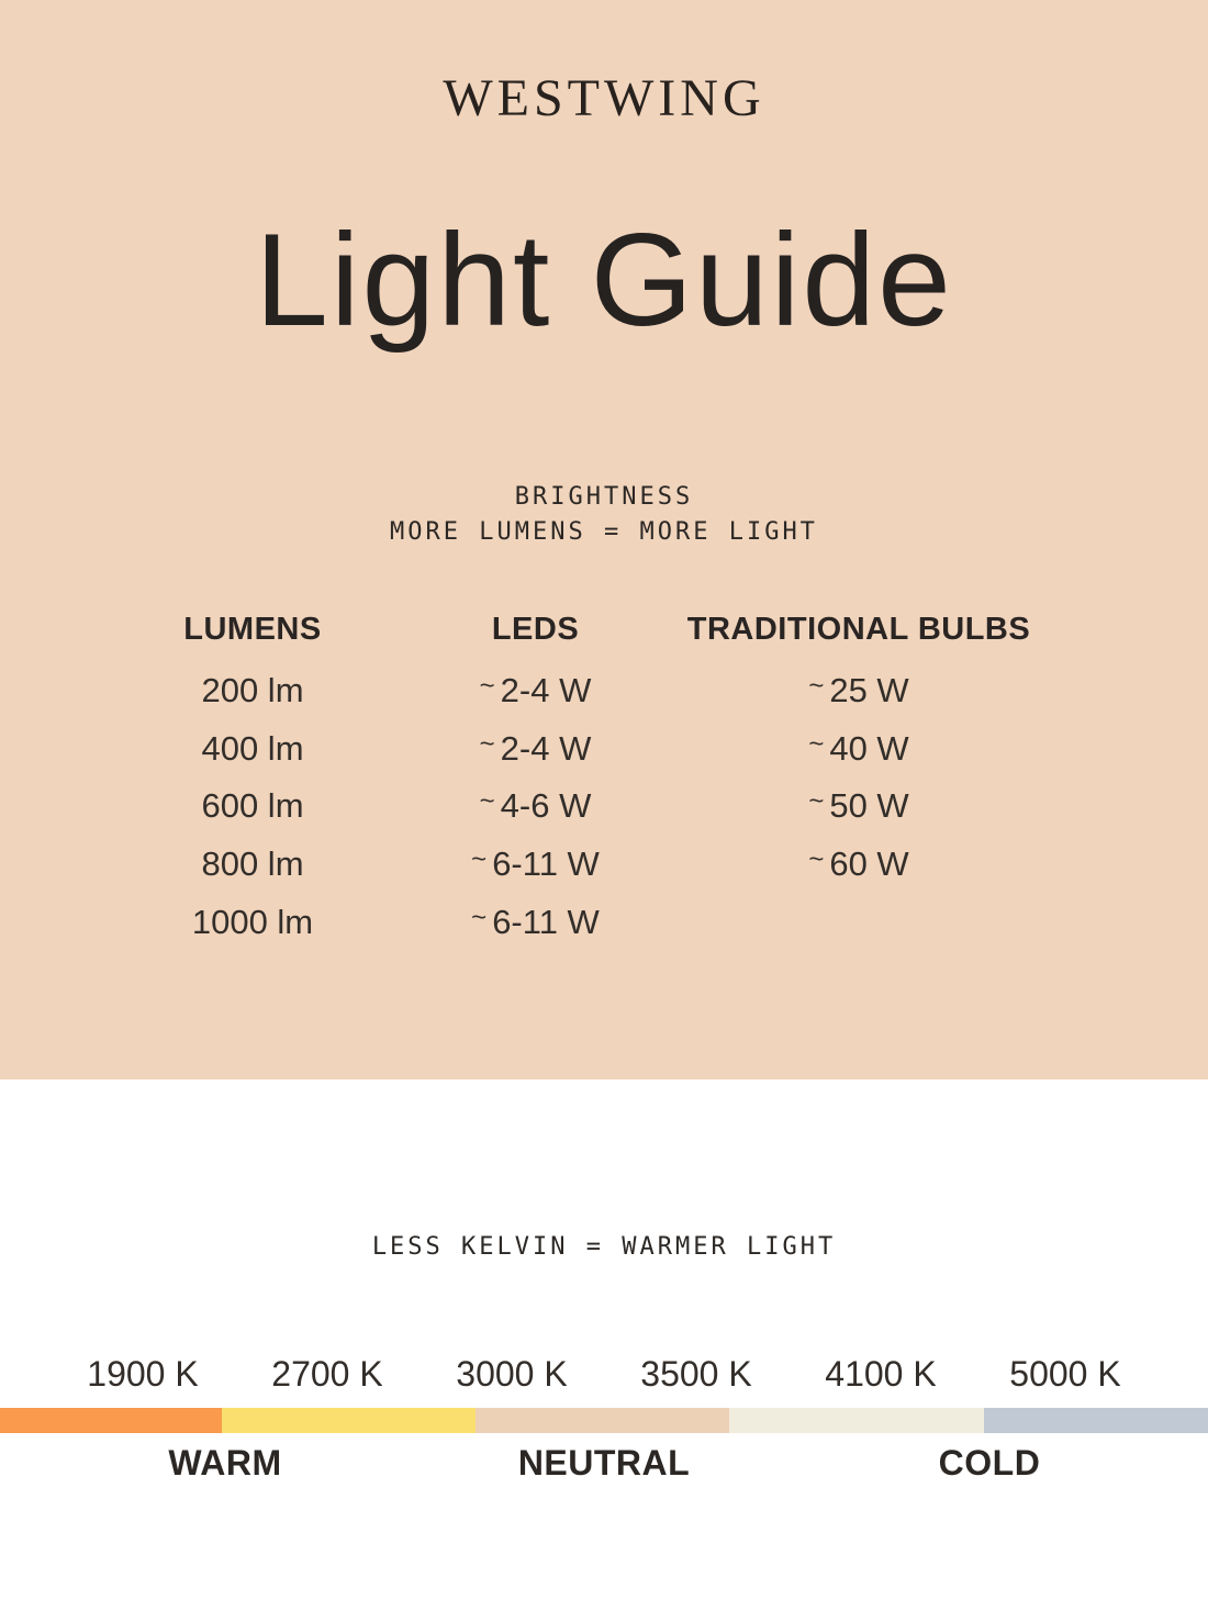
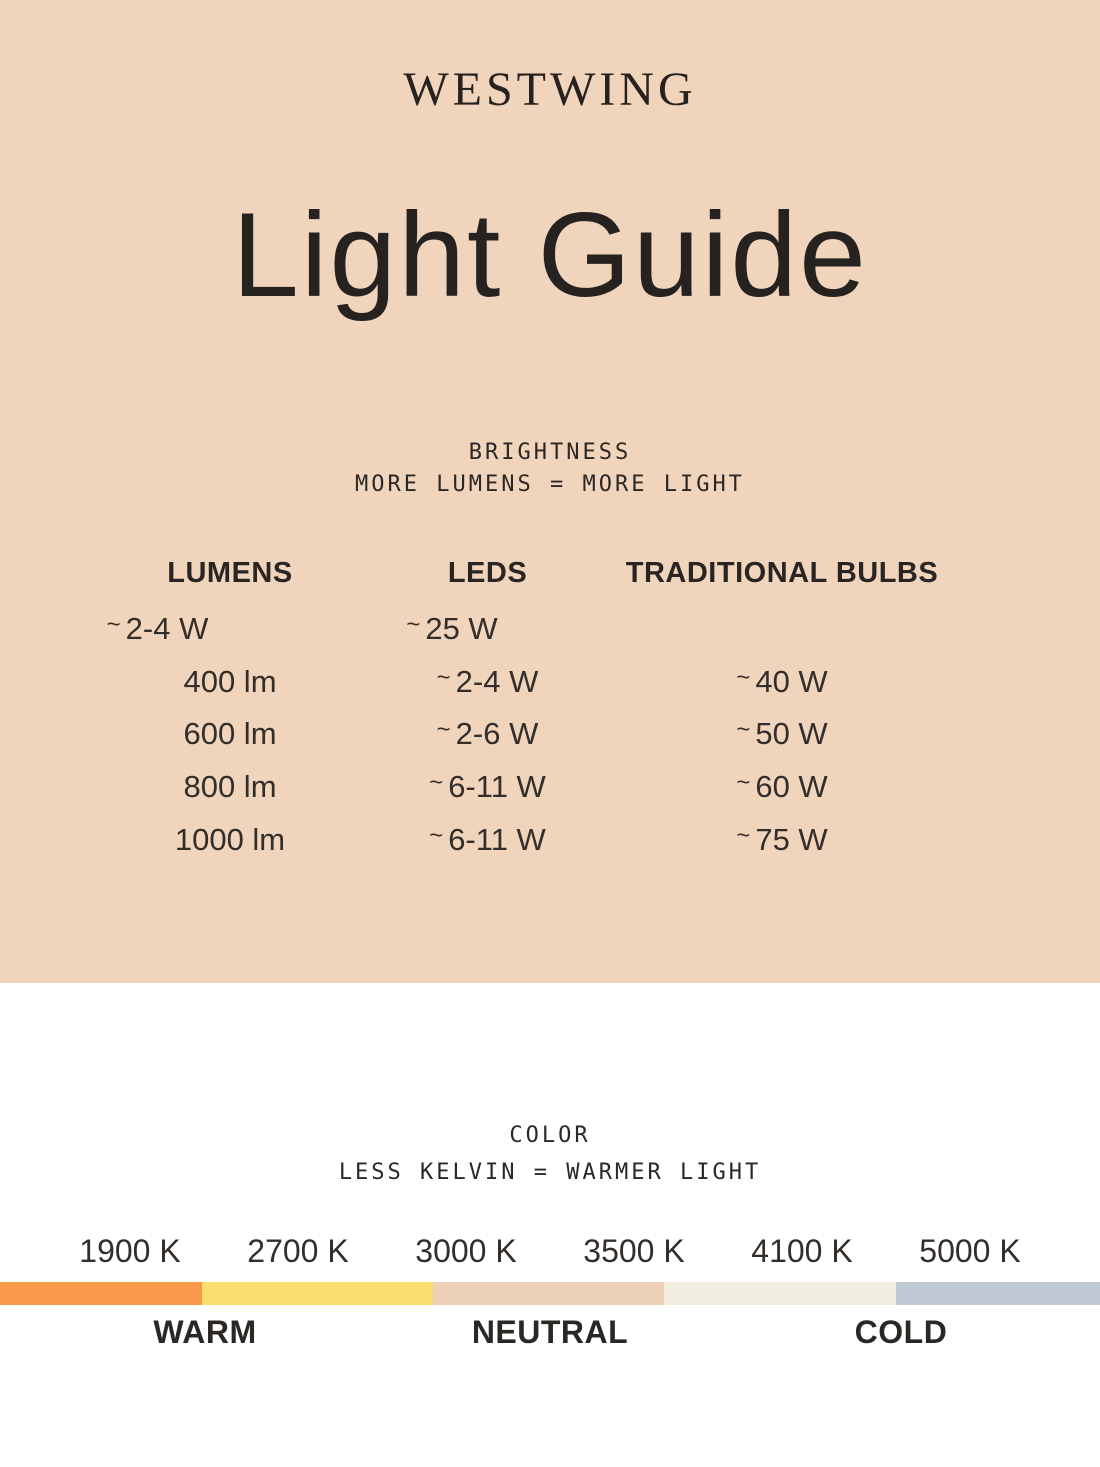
  WESTWING
  Light Guide
  BRIGHTNESS
  MORE LUMENS = MORE LIGHT
  LUMENS
  LEDS
  TRADITIONAL BULBS
- 200 lm
  ~ 2-4 W
  ~ 25 W
  400 lm
  ~ 2-4 W
  ~ 40 W
  600 lm
- ~ 4-6 W
+ ~ 2-6 W
  ~ 50 W
  800 lm
  ~ 6-11 W
  ~ 60 W
  1000 lm
  ~ 6-11 W
+ ~ 75 W
+ COLOR
  LESS KELVIN = WARMER LIGHT
  1900 K
  2700 K
  3000 K
  3500 K
  4100 K
  5000 K
  WARM
  NEUTRAL
  COLD
